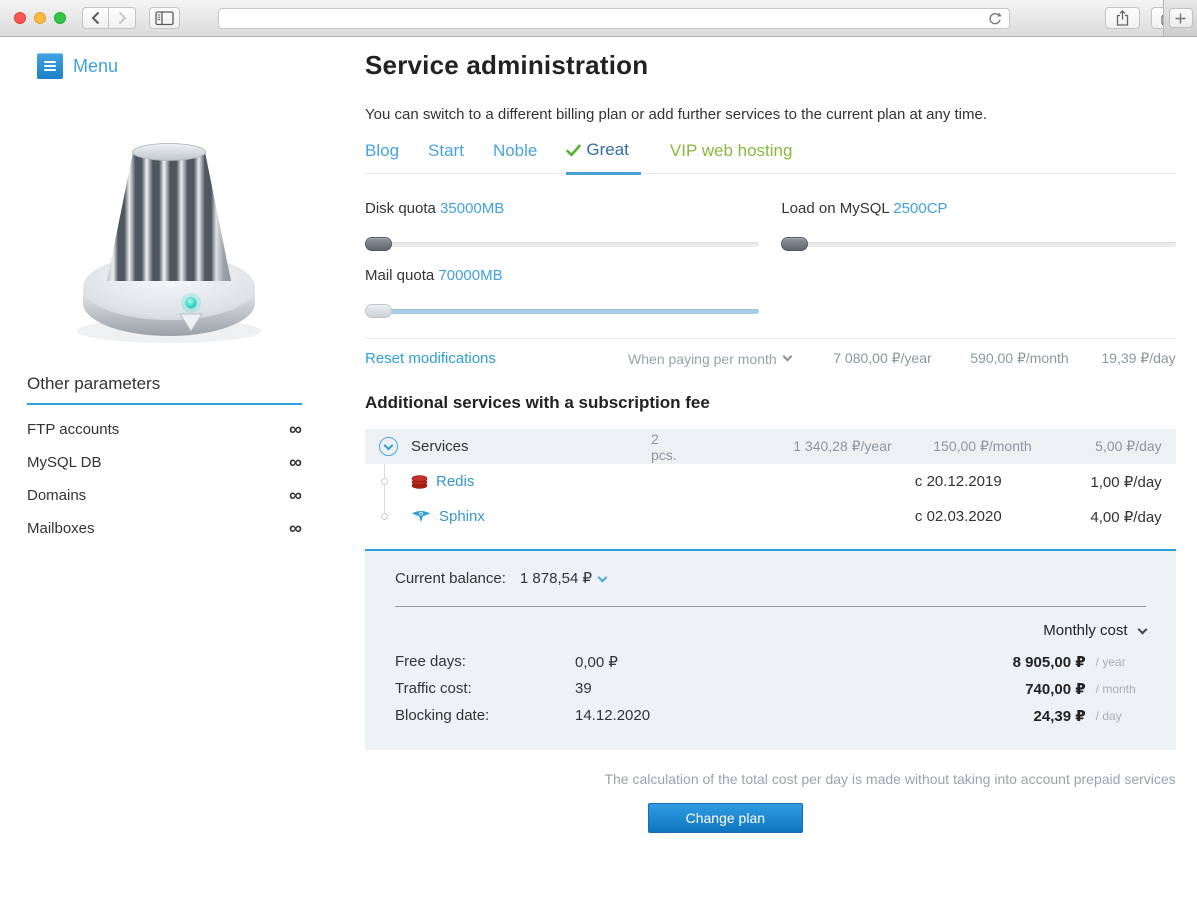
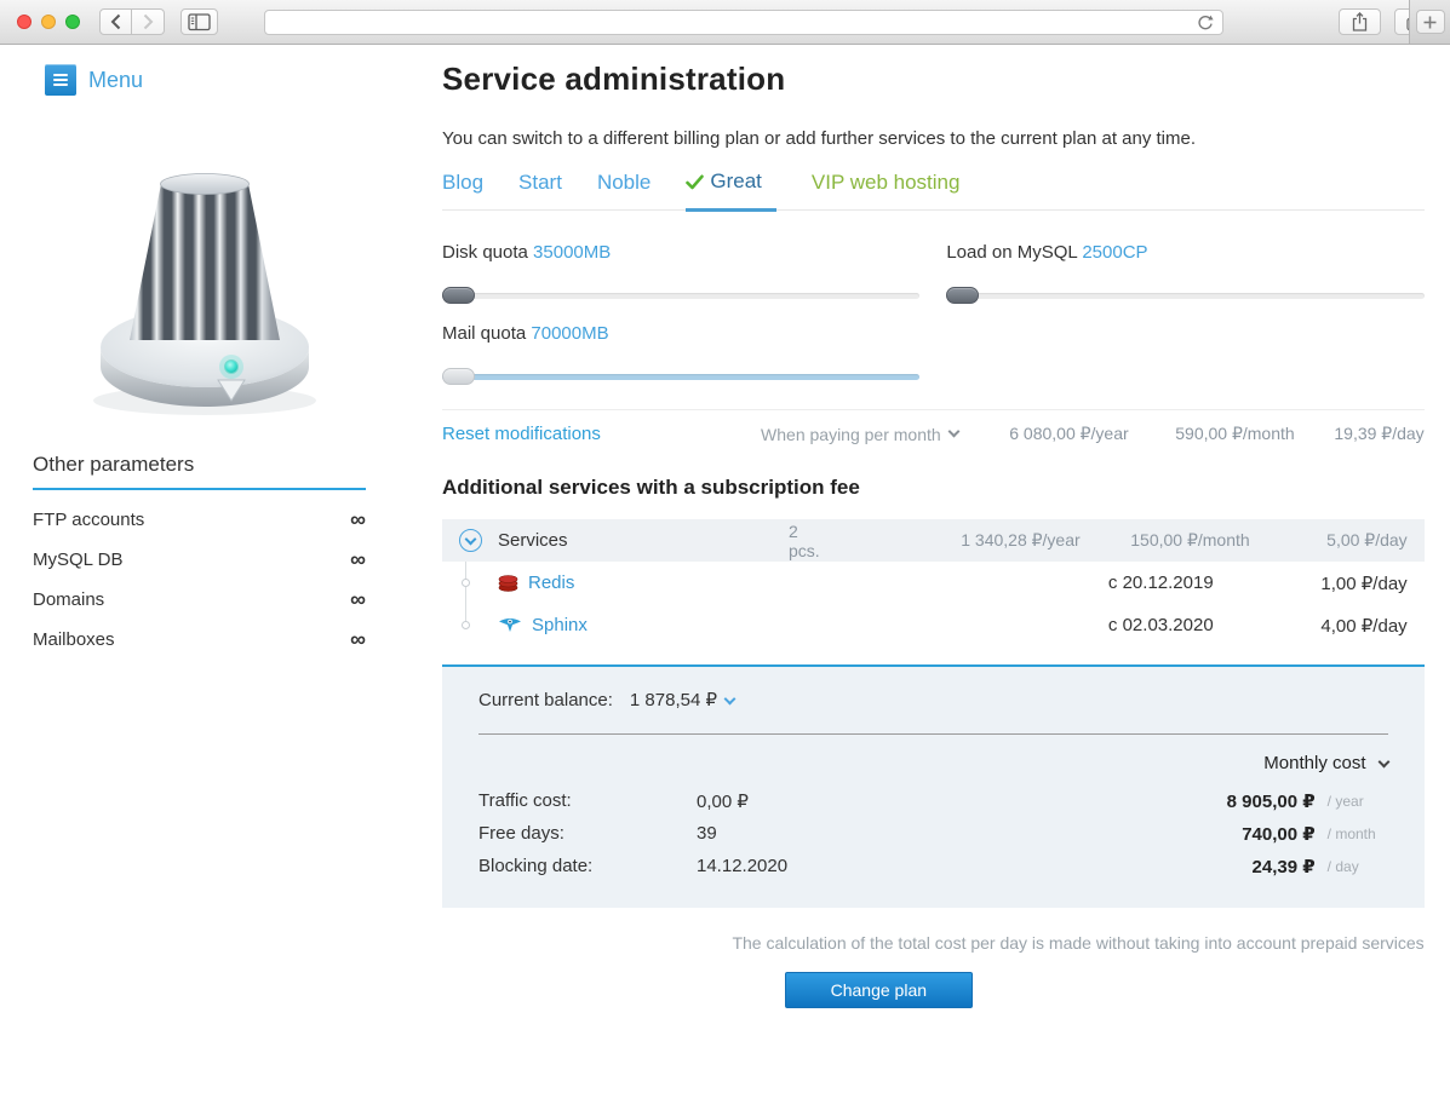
  Menu
  Other parameters
  FTP accounts
  ∞
  MySQL DB
  ∞
  Domains
  ∞
  Mailboxes
  ∞
  Service administration
  You can switch to a different billing plan or add further services to the current plan at any time.
  Blog
  Start
  Noble
  Great
  VIP web hosting
  Disk quota 35000MB
  Load on MySQL 2500CP
  Mail quota 70000MB
  Reset modifications
  When paying per month
- 7 080,00 ₽/year
+ 6 080,00 ₽/year
  590,00 ₽/month
  19,39 ₽/day
  Additional services with a subscription fee
  Services
  2 pcs.
  1 340,28 ₽/year
  150,00 ₽/month
  5,00 ₽/day
  Redis
  c 20.12.2019
  1,00 ₽/day
  Sphinx
  c 02.03.2020
  4,00 ₽/day
  Current balance:
  1 878,54 ₽
  Monthly cost
- Free days:
+ Traffic cost:
  0,00 ₽
  8 905,00 ₽
  / year
- Traffic cost:
+ Free days:
  39
  740,00 ₽
  / month
  Blocking date:
  14.12.2020
  24,39 ₽
  / day
  The calculation of the total cost per day is made without taking into account prepaid services
  Change plan
